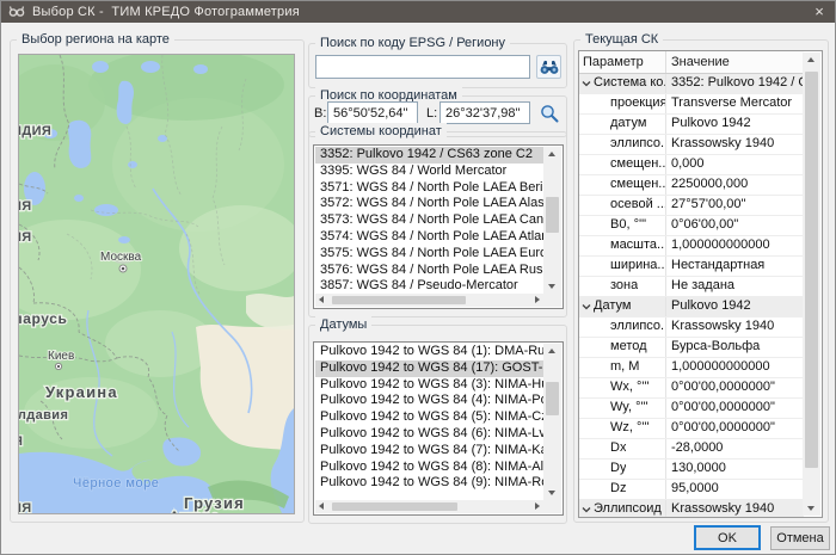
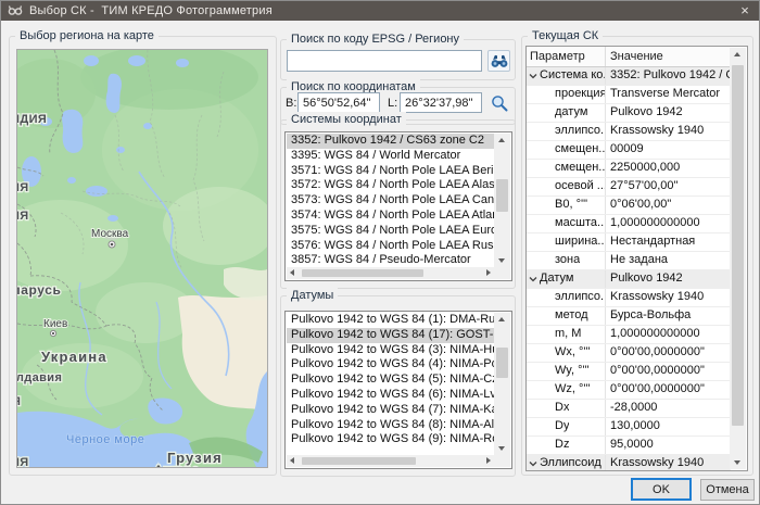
  Выбор СК - ТИМ КРЕДО Фотограмметрия
  ×
  Выбор региона на карте
  ДИЯ
  Москва
  ларусь
  Киев
  Украина
  лдавия
  Я
  Чёрное море
  Грузия
  Поиск по коду EPSG / Региону
  Поиск по координатам
  B:
  56°50'52,64"
  L:
  26°32'37,98"
  Системы координат
  3352: Pulkovo 1942 / CS63 zone C2
  3395: WGS 84 / World Mercator
  3571: WGS 84 / North Pole LAEA Beri
  3572: WGS 84 / North Pole LAEA Alas
  3573: WGS 84 / North Pole LAEA Can
  3574: WGS 84 / North Pole LAEA Atla
  3575: WGS 84 / North Pole LAEA Eur
  3576: WGS 84 / North Pole LAEA Rus
  3857: WGS 84 / Pseudo-Mercator
  Датумы
  Pulkovo 1942 to WGS 84 (1): DMA-Ru
  Pulkovo 1942 to WGS 84 (17): GOST-
  Pulkovo 1942 to WGS 84 (3): NIMA-H
  Pulkovo 1942 to WGS 84 (4): NIMA-P
  Pulkovo 1942 to WGS 84 (5): NIMA-C
  Pulkovo 1942 to WGS 84 (6): NIMA-L
  Pulkovo 1942 to WGS 84 (7): NIMA-K
  Pulkovo 1942 to WGS 84 (8): NIMA-Al
  Pulkovo 1942 to WGS 84 (9): NIMA-R
  Текущая СК
  Параметр
  Значение
  Система ко.
  3352: Pulkovo 1942 /
  проекция
  Transverse Mercator
  датум
  Pulkovo 1942
  эллипсо.
  Krassowsky 1940
  смещен..
- 0,000
+ 00009
  смещен..
  2250000,000
  осевой ..
  27°57'00,00"
  B0, °'"
  0°06'00,00"
  масшта..
  1,000000000000
  ширина..
  Нестандартная
  зона
  Не задана
  Датум
  Pulkovo 1942
  эллипсо.
  Krassowsky 1940
  метод
  Бурса-Вольфа
  m, M
  1,000000000000
  Wx, °'"
  0°00'00,0000000"
  Wy, °'"
  0°00'00,0000000"
  Wz, °'"
  0°00'00,0000000"
  Dx
  -28,0000
  Dy
  130,0000
  Dz
  95,0000
  Эллипсоид
  Krassowsky 1940
  OK
  Отмена
